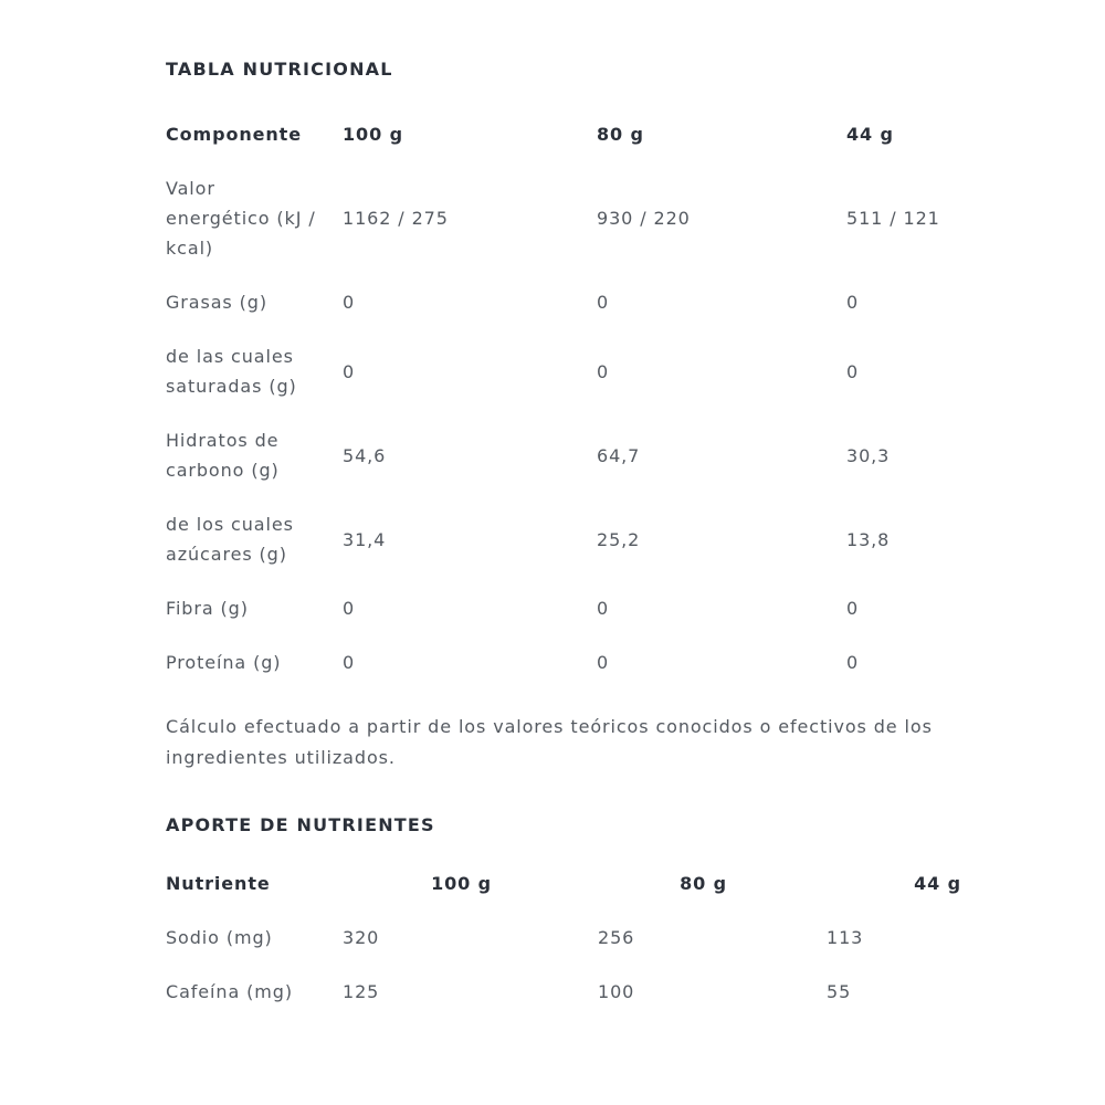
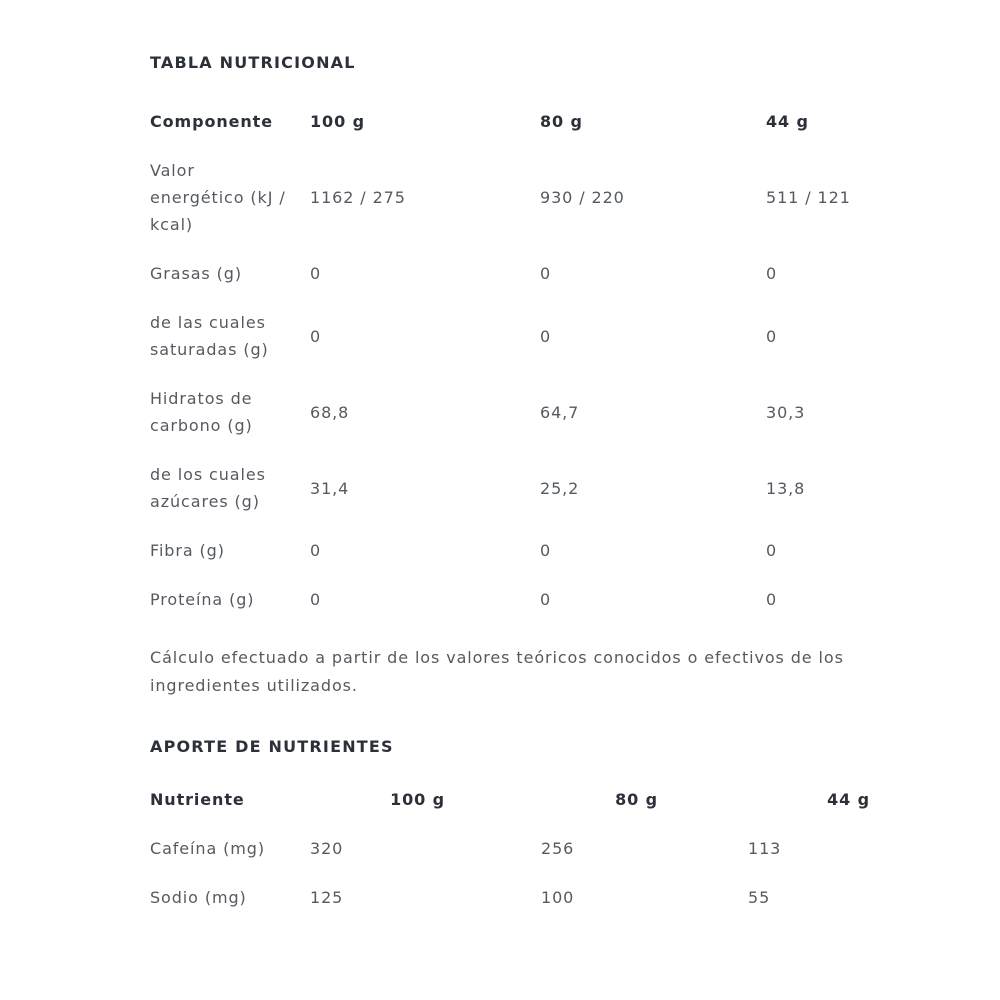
  TABLA NUTRICIONAL
  Componente
  100 g
  80 g
  44 g
  Valor energético (kJ / kcal)
  1162 / 275
  930 / 220
  511 / 121
  Grasas (g)
  0
  0
  0
  de las cuales saturadas (g)
  0
  0
  0
  Hidratos de carbono (g)
- 54,6
+ 68,8
  64,7
  30,3
  de los cuales azúcares (g)
  31,4
  25,2
  13,8
  Fibra (g)
  0
  0
  0
  Proteína (g)
  0
  0
  0
  Cálculo efectuado a partir de los valores teóricos conocidos o efectivos de los ingredientes utilizados.
  APORTE DE NUTRIENTES
  Nutriente
  100 g
  80 g
  44 g
- Sodio (mg)
+ Cafeína (mg)
  320
  256
  113
- Cafeína (mg)
+ Sodio (mg)
  125
  100
  55
